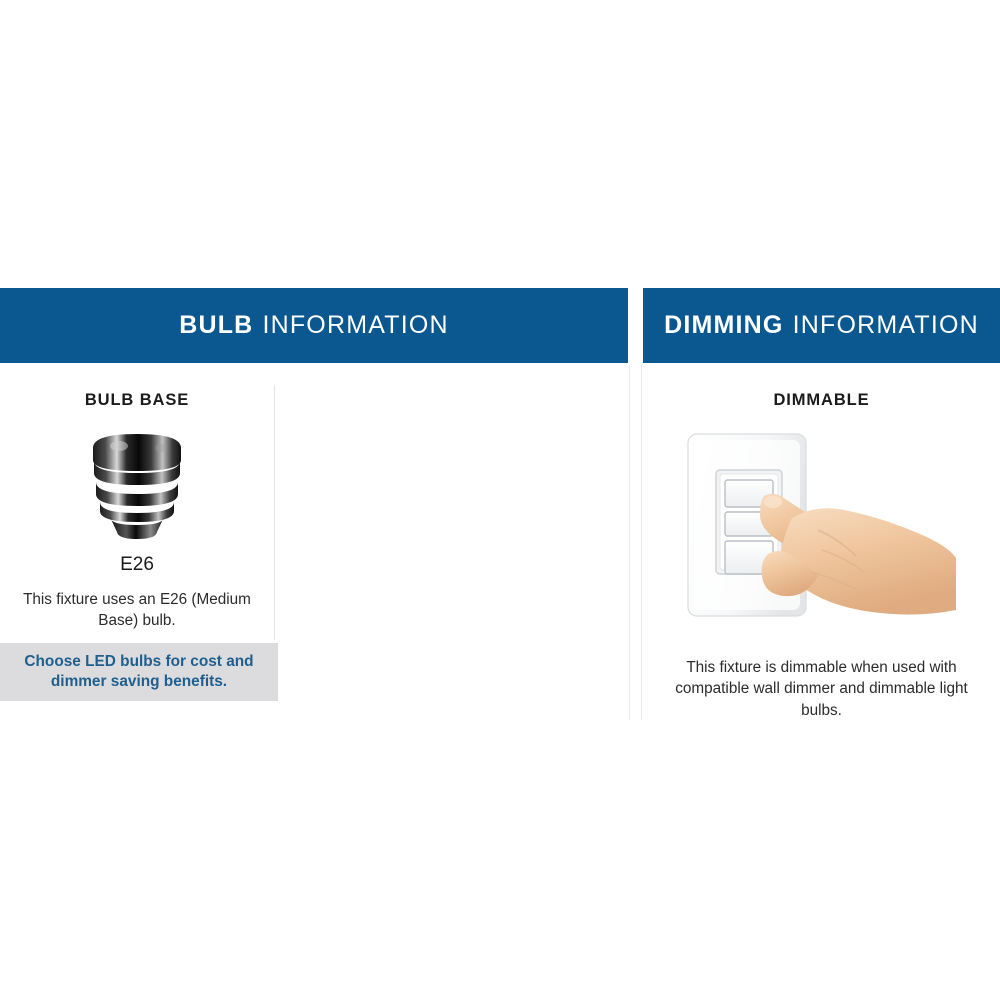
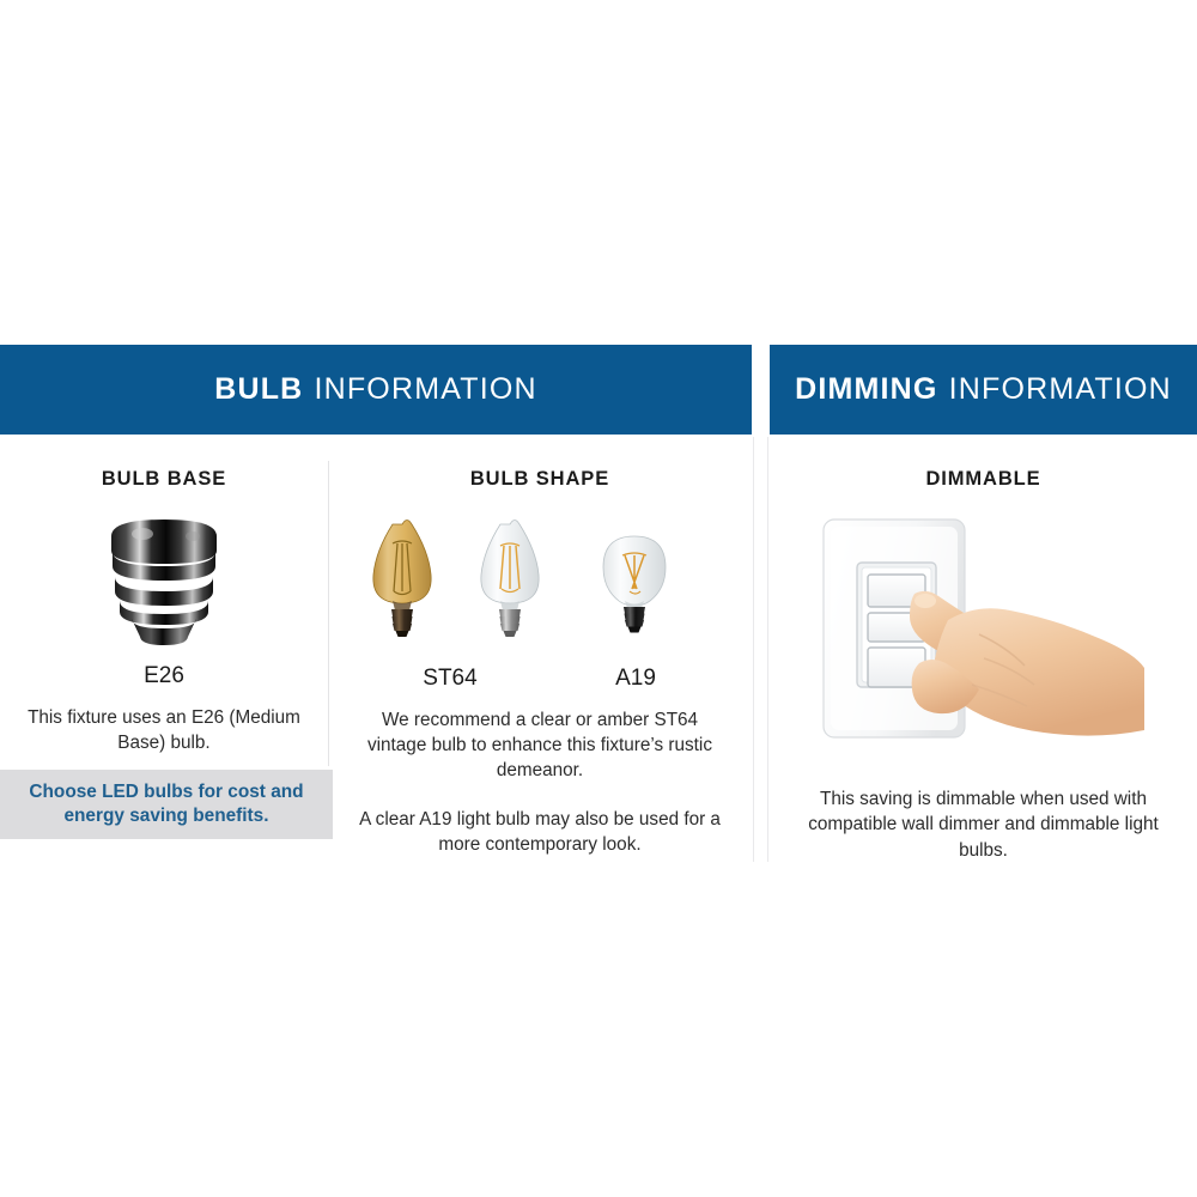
  BULB
  INFORMATION
  DIMMING
  INFORMATION
  BULB BASE
  E26
  This fixture uses an E26 (Medium Base) bulb.
+ BULB SHAPE
+ ST64
+ A19
+ We recommend a clear or amber ST64 vintage bulb to enhance this fixture’s rustic demeanor.
+ A clear A19 light bulb may also be used for a more contemporary look.
- Choose LED bulbs for cost and dimmer saving benefits.
+ Choose LED bulbs for cost and energy saving benefits.
  DIMMABLE
- This fixture is dimmable when used with compatible wall dimmer and dimmable light bulbs.
+ This saving is dimmable when used with compatible wall dimmer and dimmable light bulbs.
